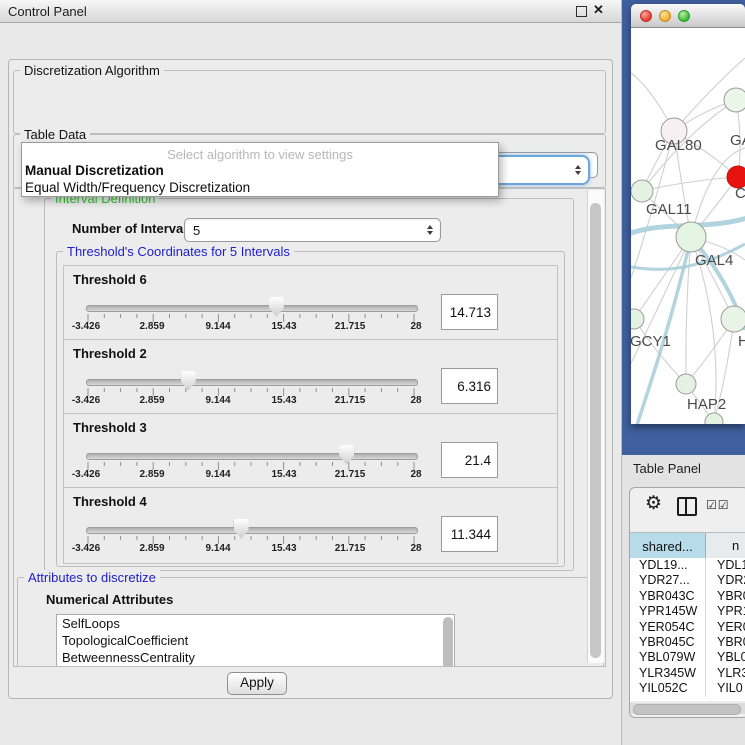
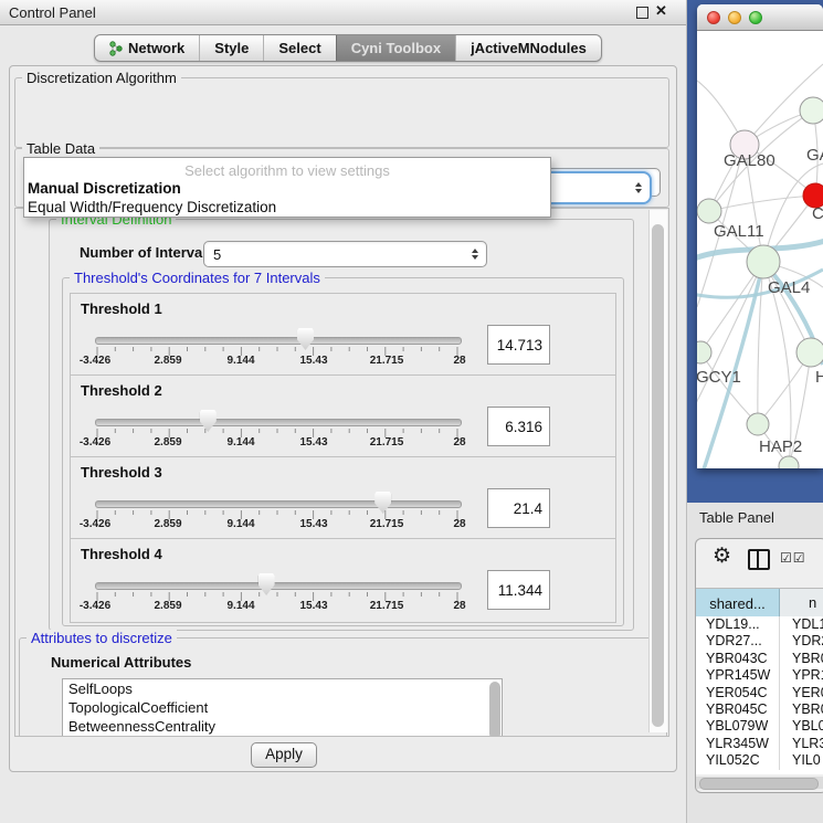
  Control Panel
  ✕
+ Network
+ Style
+ Select
+ Cyni Toolbox
+ jActiveMNodules
  Discretization Algorithm
  Select algorithm to view settings
  Manual Discretization
  Equal Width/Frequency Discretization
  Table Data
  Interval Definition
  Number of Interva
  5
- Threshold's Coordinates for 5 Intervals
+ Threshold's Coordinates for 7 Intervals
- Threshold 6
+ Threshold 1
  -3.426
  2.859
  9.144
  15.43
  21.715
  28
  14.713
  Threshold 2
  -3.426
  2.859
  9.144
  15.43
  21.715
  28
  6.316
  Threshold 3
  -3.426
  2.859
  9.144
  15.43
  21.715
  28
  21.4
  Threshold 4
  -3.426
  2.859
  9.144
  15.43
  21.715
  28
  11.344
  Attributes to discretize
  Numerical Attributes
  SelfLoops
  TopologicalCoefficient
  BetweennessCentrality
  Apply
  GAL80
  C
  GAL11
  GAL4
  GCY1
  H
  HAP2
  Table Panel
  ⚙
  ☑☑
  shared...
  n
  YDL19...
  YDL
  YDR27...
  YDR
  YBR043C
  YBR
  YPR145W
  YPR
  YER054C
  YER
  YBR045C
  YBR
  YBL079W
  YBL0
  YLR345W
  YLR
  YIL052C
  YIL0
